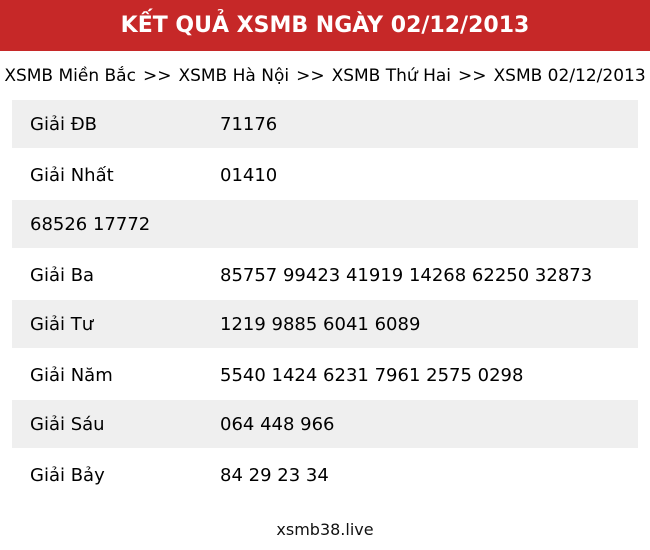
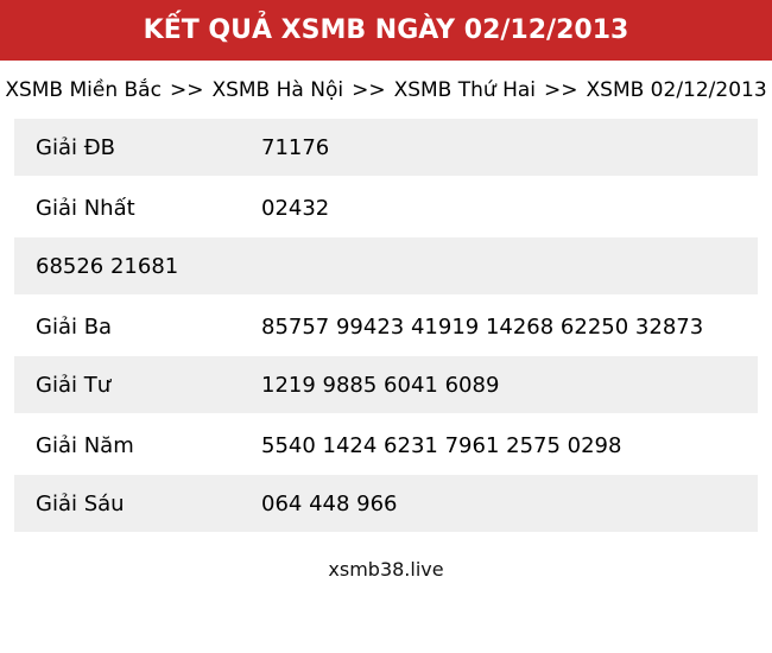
  KẾT QUẢ XSMB NGÀY 02/12/2013
  XSMB Miền Bắc
  >>
  XSMB Hà Nội
  >>
  XSMB Thứ Hai
  >>
  XSMB 02/12/2013
  Giải ĐB
  71176
  Giải Nhất
- 01410
+ 02432
- 68526 17772
+ 68526 21681
  Giải Ba
  85757 99423 41919 14268 62250 32873
  Giải Tư
  1219 9885 6041 6089
  Giải Năm
  5540 1424 6231 7961 2575 0298
  Giải Sáu
  064 448 966
- Giải Bảy
- 84 29 23 34
  xsmb38.live
